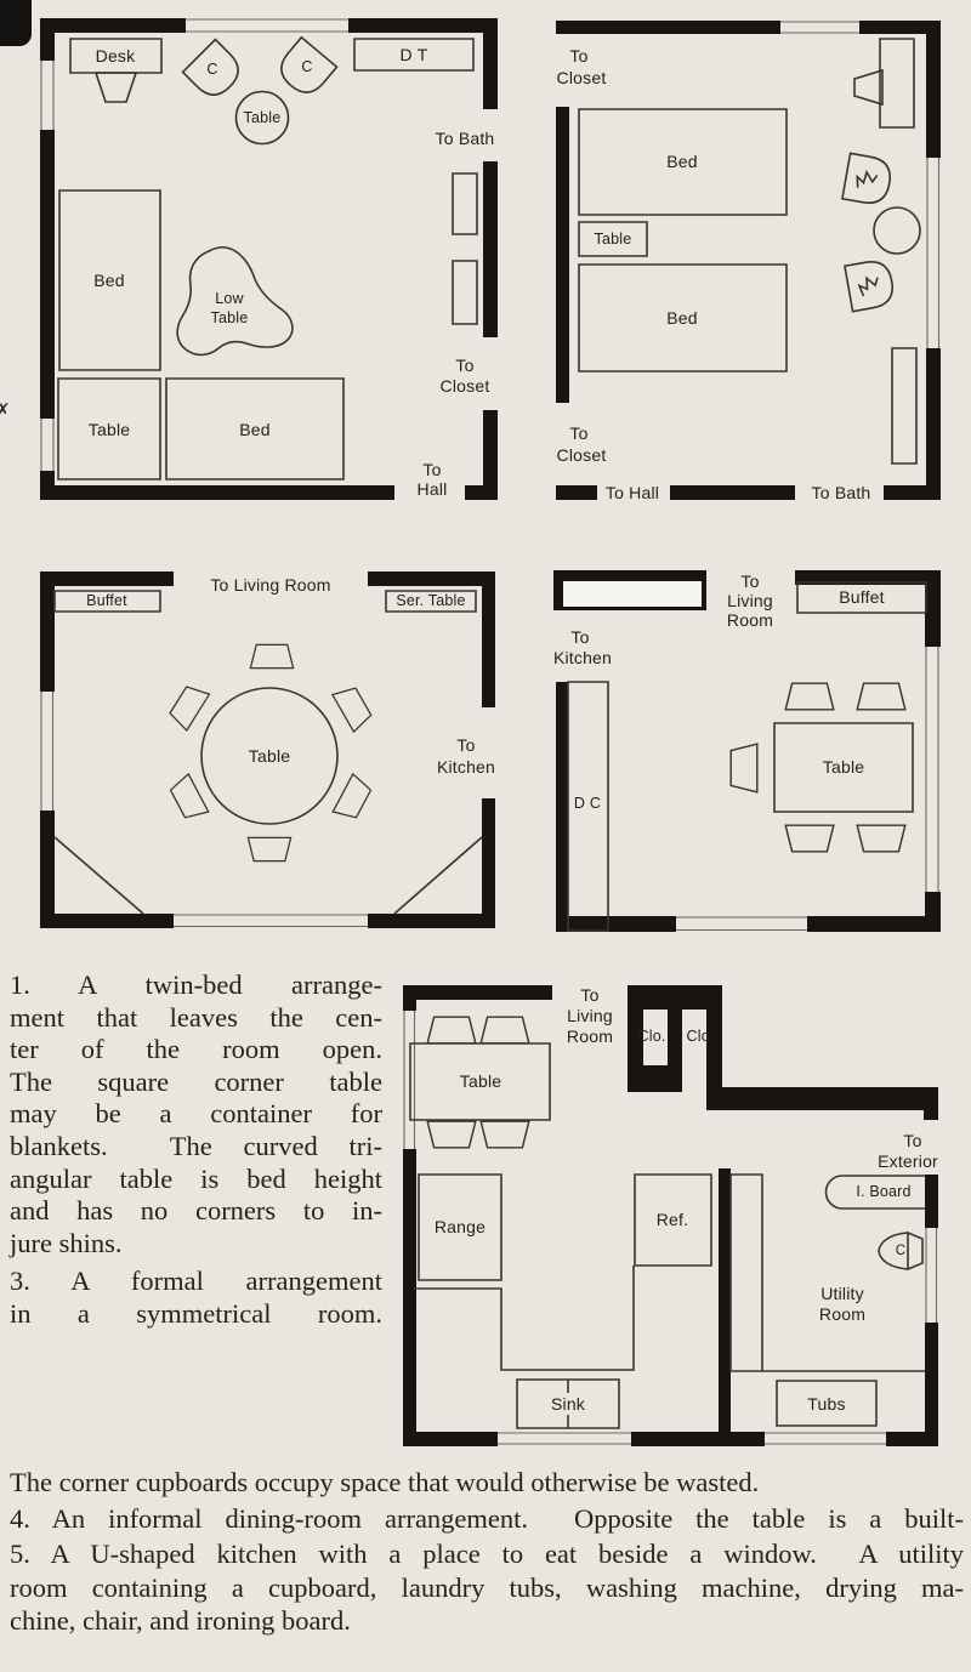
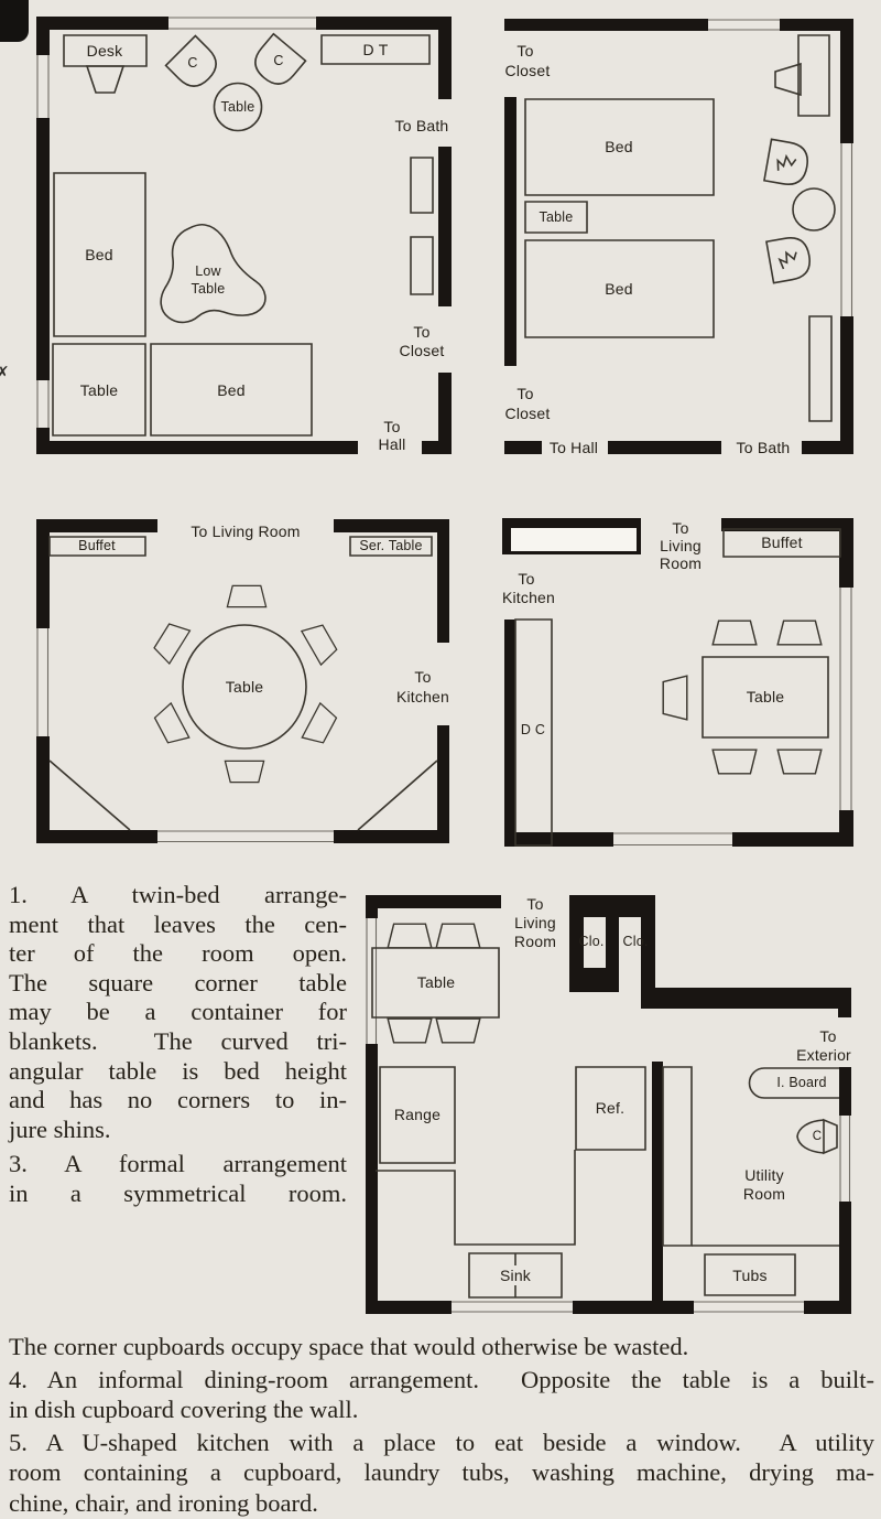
  Desk
  C
  C
  Table
  D T
  Bed
  Low
  Table
  Table
  Bed
  To Bath
  To
  Closet
  To
  Hall
  Bed
  Table
  Bed
  To
  Closet
  To
  Closet
  To Hall
  To Bath
  Buffet
  Ser. Table
  Table
  To Living Room
  To
  Kitchen
  Buffet
  D C
  Table
  To
  Living
  Room
  To
  Kitchen
  Table
  Range
  Ref.
  Sink
  Tubs
  I. Board
  C
  To
  Living
  Room
  Clo.
  Clo.
  To
  Exterior
  Utility
  Room
  1. A twin-bed arrange-
  ment that leaves the cen-
  ter of the room open.
  The square corner table
  may be a container for
  blankets. The curved tri-
  angular table is bed height
  and has no corners to in-
  jure shins.
  3. A formal arrangement
  in a symmetrical room.
  The corner cupboards occupy space that would otherwise be wasted.
  4. An informal dining-room arrangement. Opposite the table is a built-
+ in dish cupboard covering the wall.
  5. A U-shaped kitchen with a place to eat beside a window. A utility
  room containing a cupboard, laundry tubs, washing machine, drying ma-
  chine, chair, and ironing board.
  ✗
